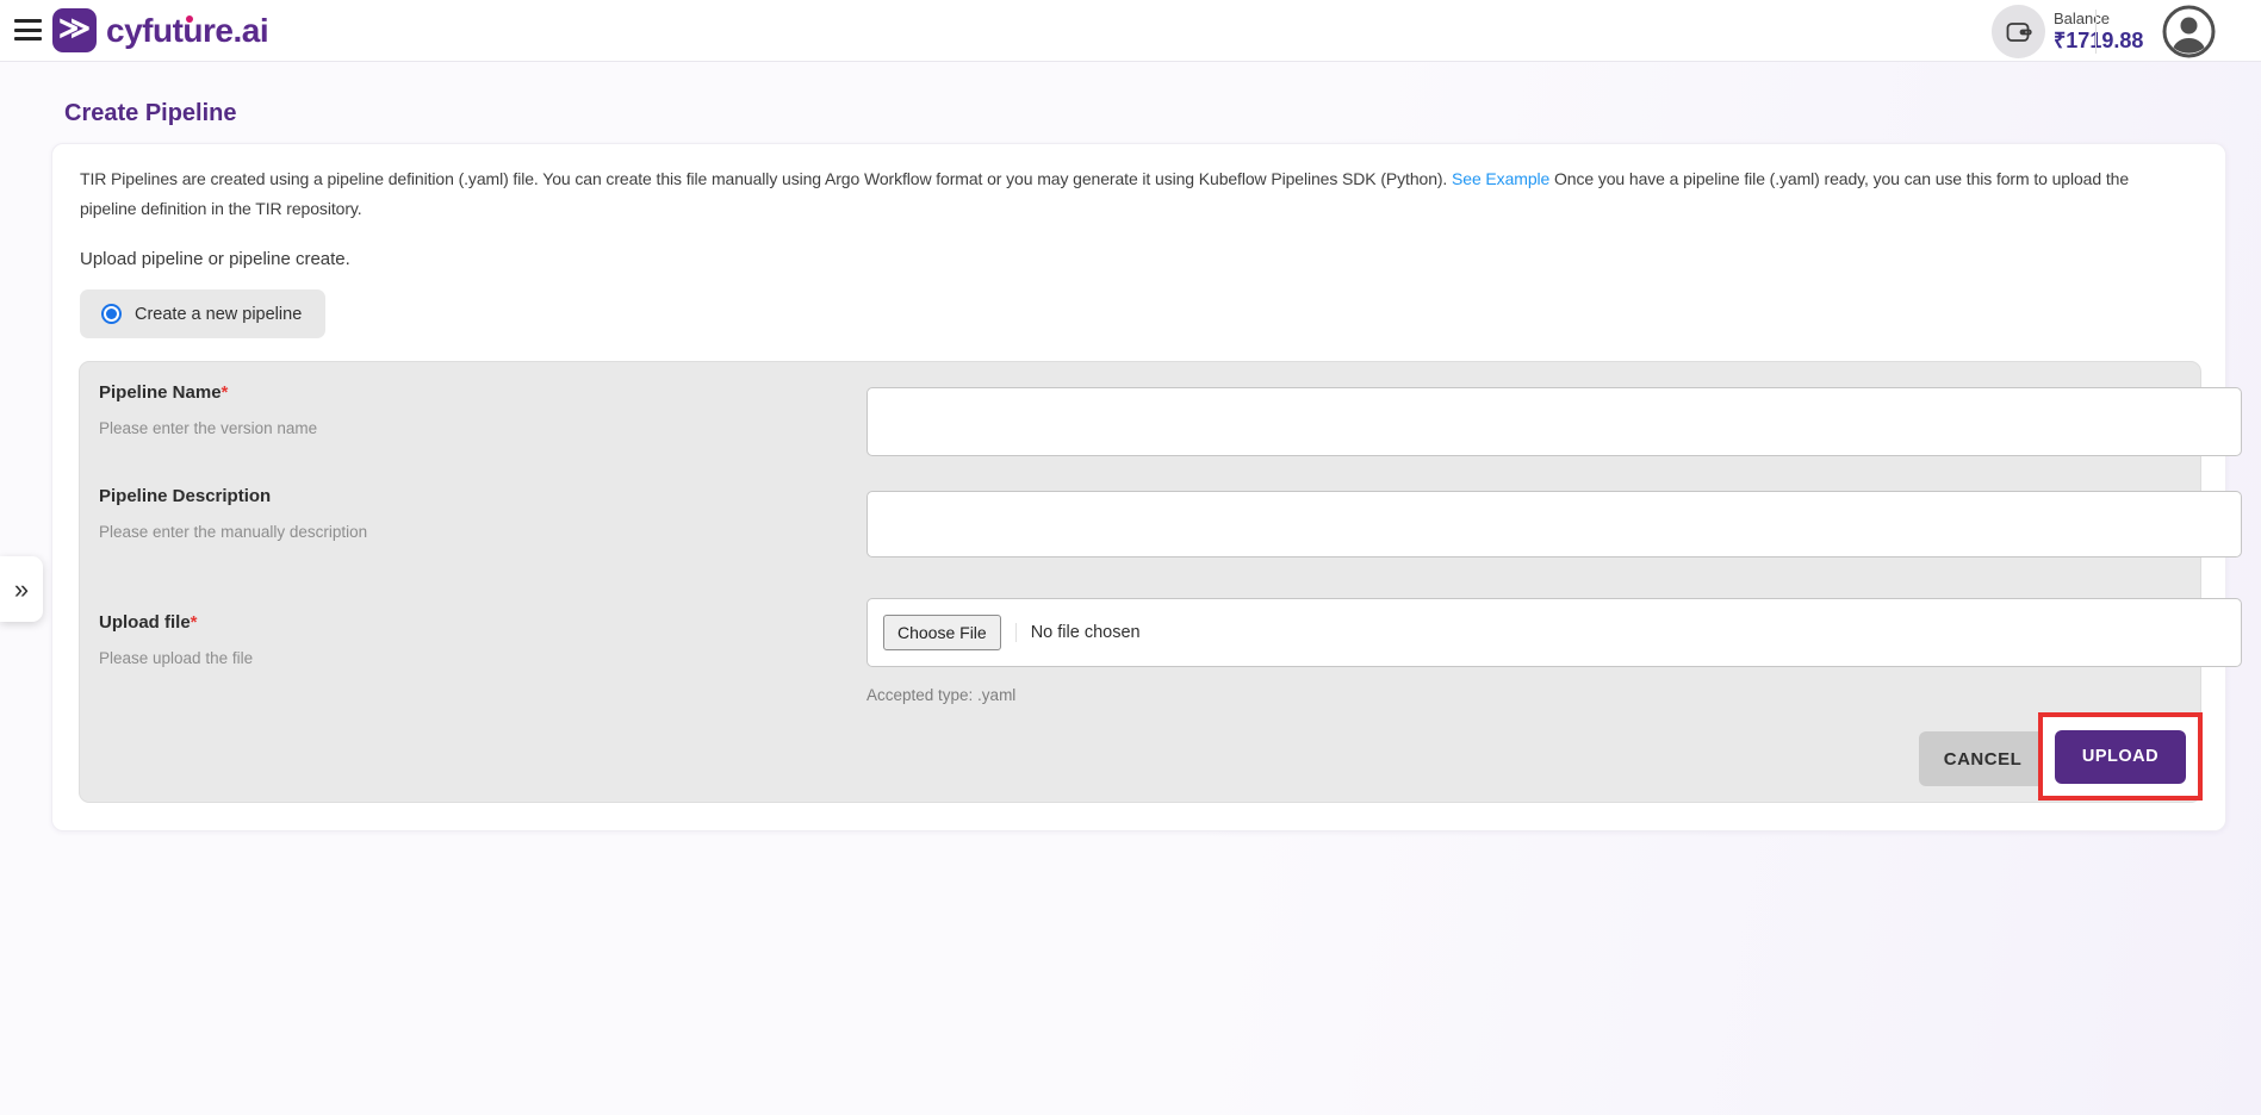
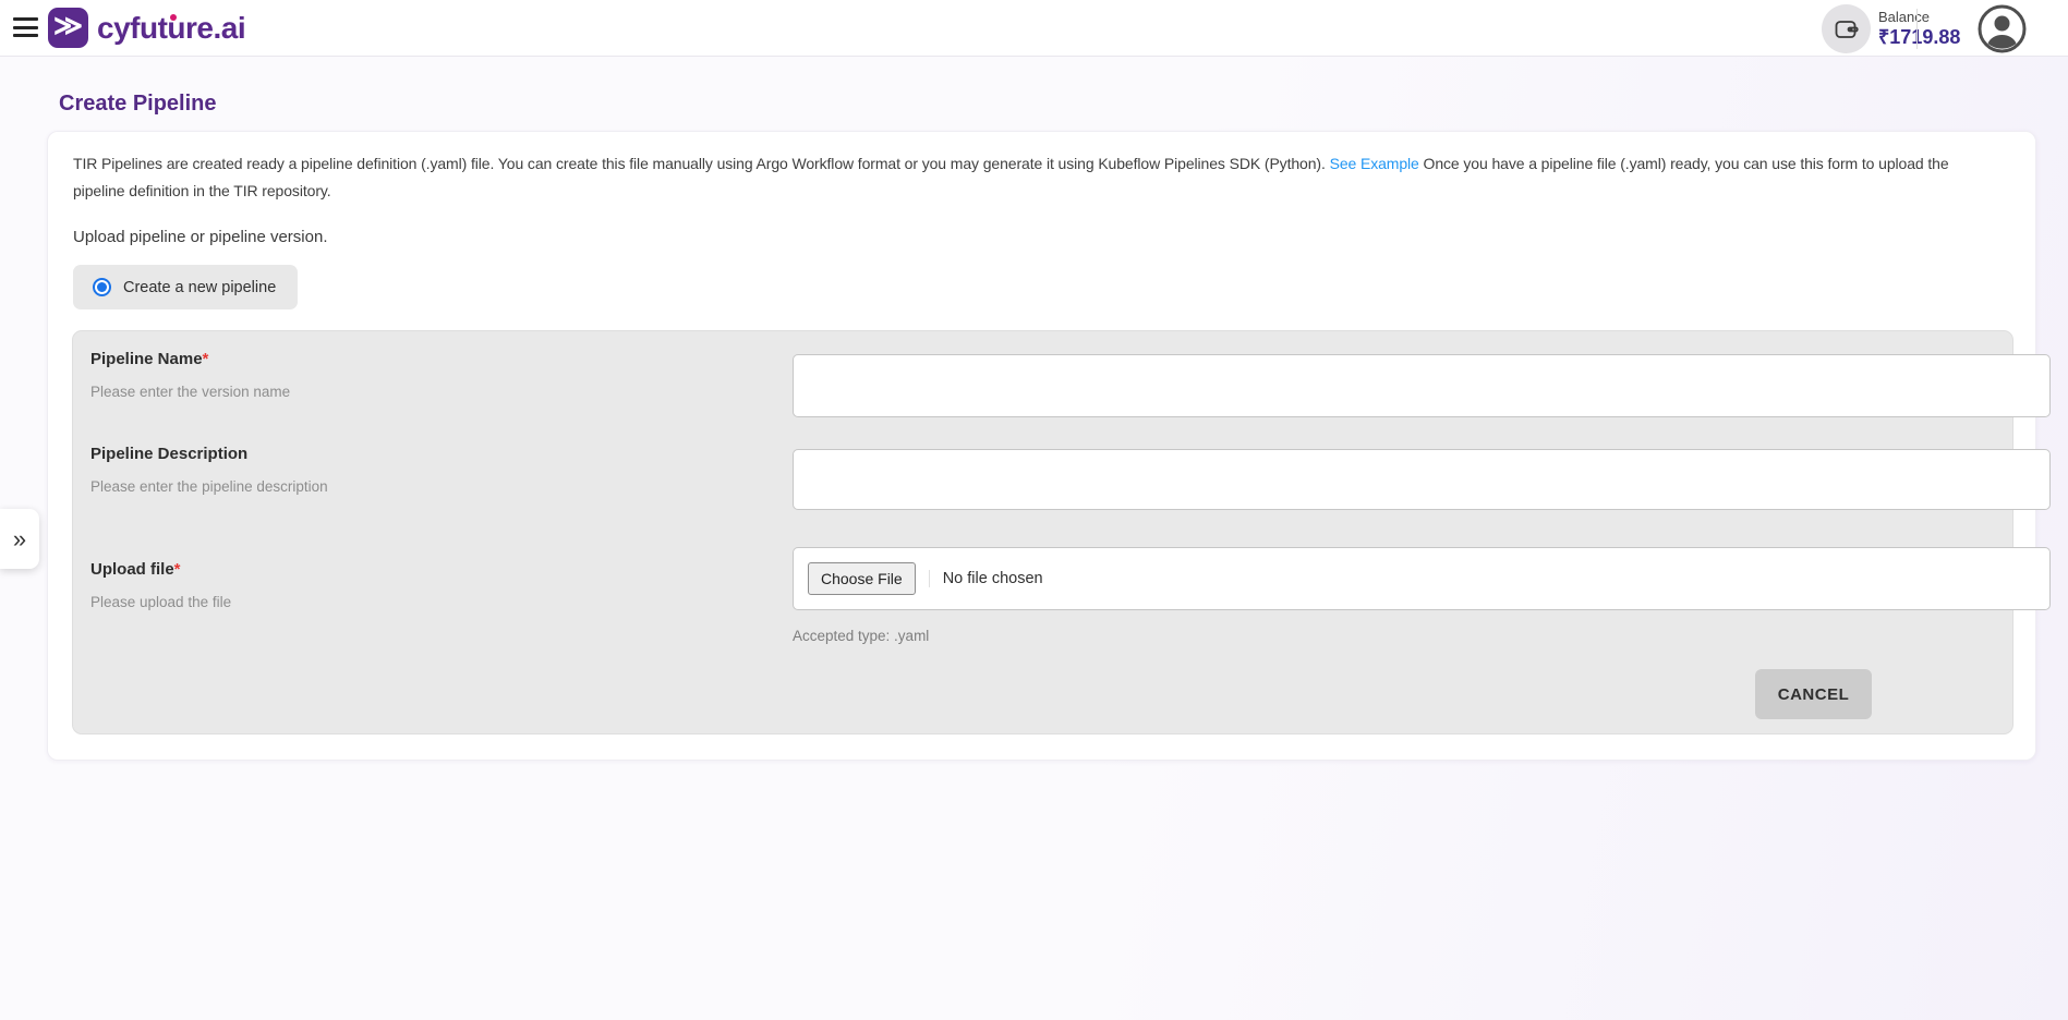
  ≫
  cyfuture.ai
  Balance
  ₹179.88
  Create Pipeline
- TIR Pipelines are created using a pipeline definition (.yaml) file. You can create this file manually using Argo Workflow format or you may generate it using Kubeflow Pipelines SDK (Python). See Example Once you have a pipeline file (.yaml) ready, you can use this form to upload the pipeline definition in the TIR repository.
+ TIR Pipelines are created ready a pipeline definition (.yaml) file. You can create this file manually using Argo Workflow format or you may generate it using Kubeflow Pipelines SDK (Python). See Example Once you have a pipeline file (.yaml) ready, you can use this form to upload the pipeline definition in the TIR repository.
- Upload pipeline or pipeline create.
+ Upload pipeline or pipeline version.
  Create a new pipeline
  Pipeline Name*
  Please enter the version name
  Pipeline Description
- Please enter the manually description
+ Please enter the pipeline description
  Upload file*
  Please upload the file
  Choose File
  No file chosen
  Accepted type: .yaml
  CANCEL
- UPLOAD
  »
